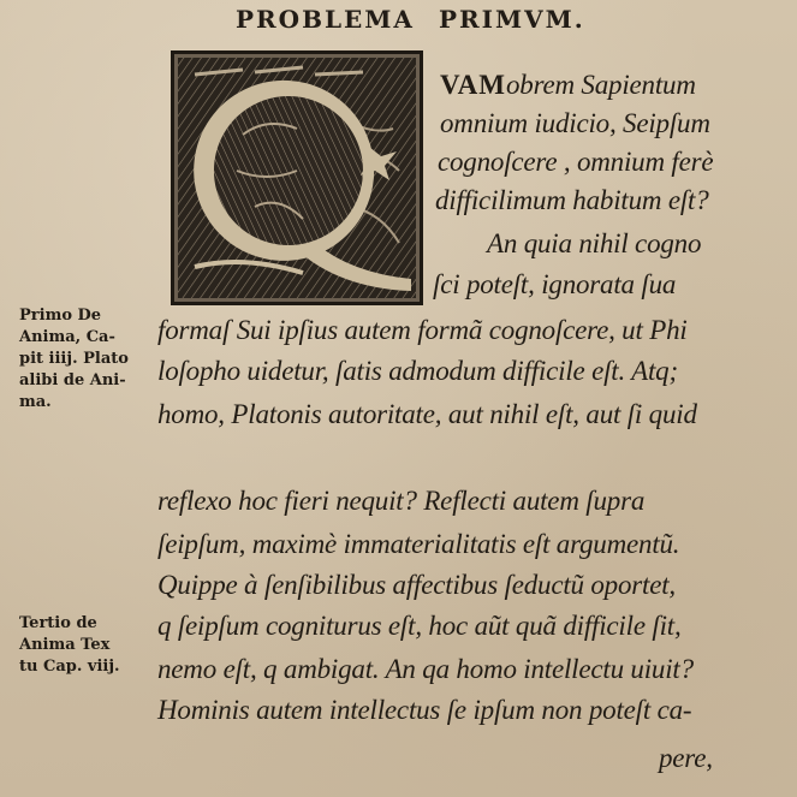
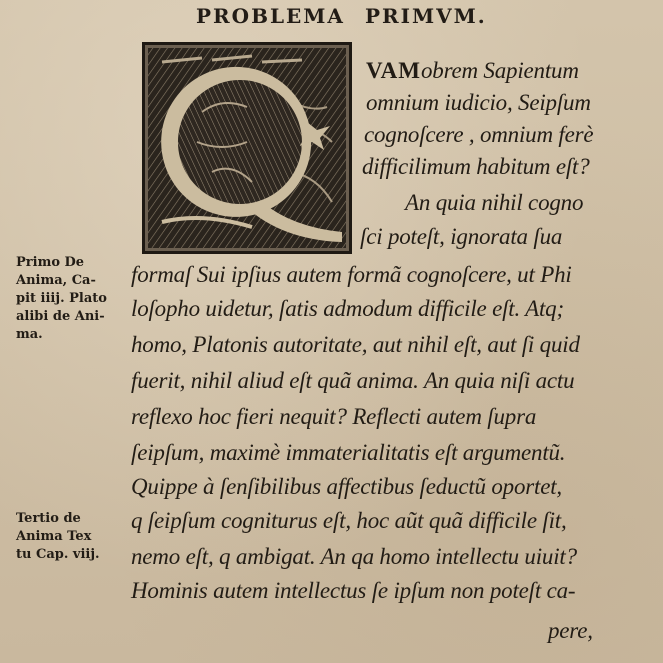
  PROBLEMA PRIMVM.
  VAMobrem Sapientum
  omnium iudicio, Seipſum
  cognoſcere , omnium ferè
  difficilimum habitum eſt?
  An quia nihil cogno
  ſci poteſt, ignorata ſua
  formaſ Sui ipſius autem formã cognoſcere, ut Phi
  loſopho uidetur, ſatis admodum difficile eſt. Atq;
  homo, Platonis autoritate, aut nihil eſt, aut ſi quid
+ fuerit, nihil aliud eſt quã anima. An quia niſi actu
  reflexo hoc fieri nequit? Reflecti autem ſupra
  ſeipſum, maximè immaterialitatis eſt argumentũ.
  Quippe à ſenſibilibus affectibus ſeductũ oportet,
  q ſeipſum cogniturus eſt, hoc aũt quã difficile ſit,
  nemo eſt, q ambigat. An qa homo intellectu uiuit?
  Hominis autem intellectus ſe ipſum non poteſt ca-
  pere,
  Primo De
  Anima, Ca-
  pit iiij. Plato
  alibi de Ani-
  ma.
  Tertio de
  Anima Tex
  tu Cap. viij.
